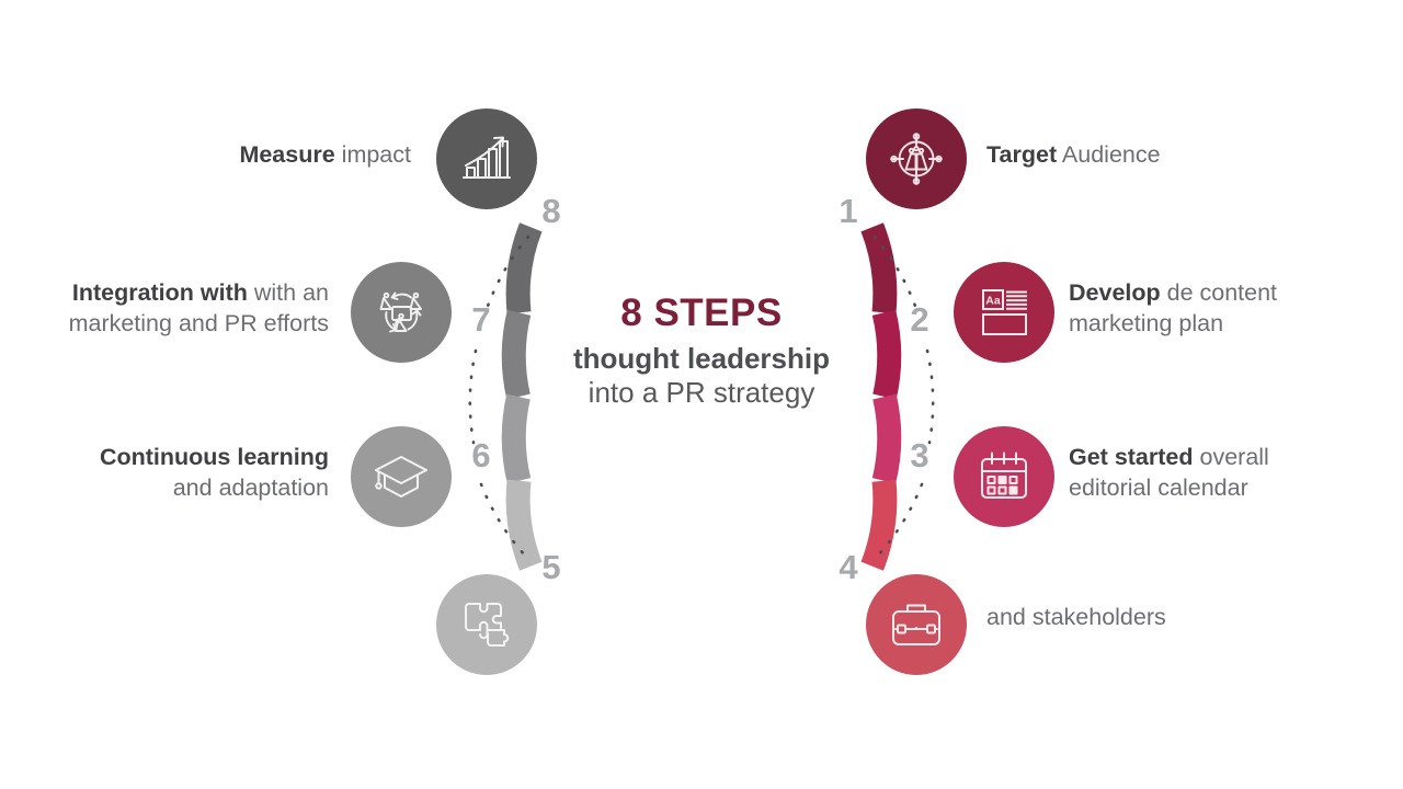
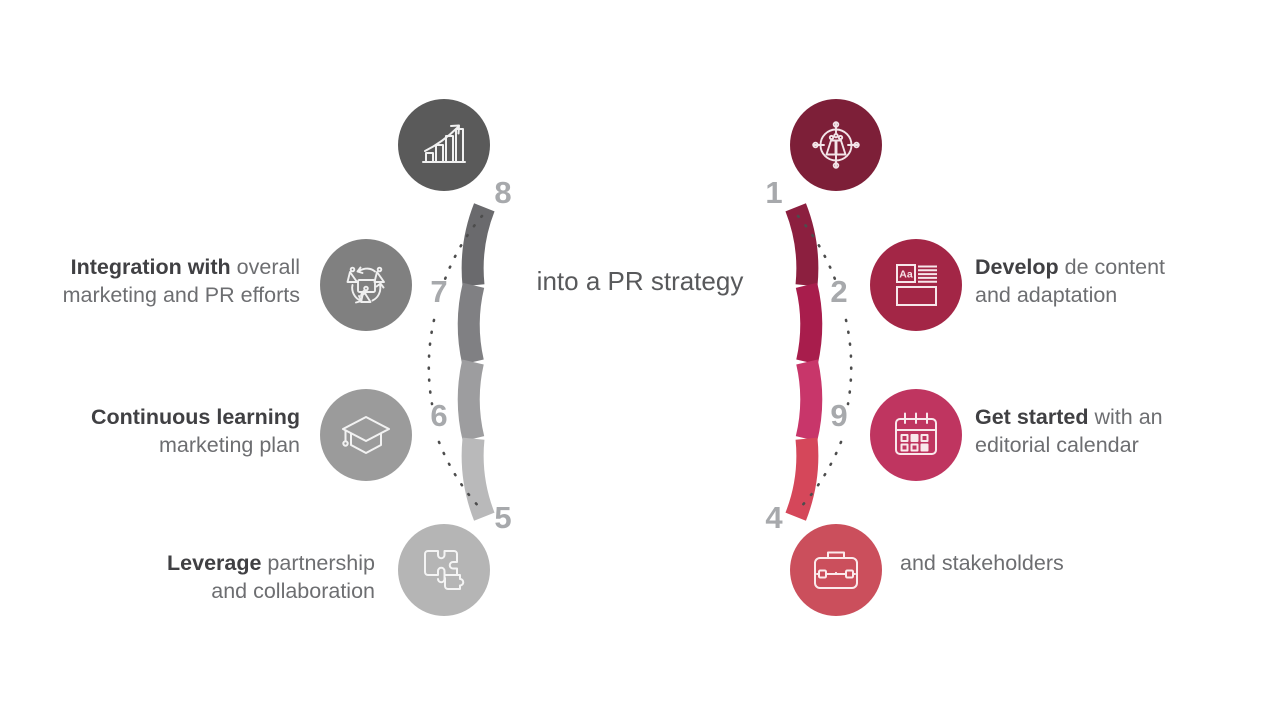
- 8 STEPS
- thought leadership
  into a PR strategy
  1
  2
- 3
+ 9
  4
  8
  7
  6
  5
  Aa
- Target Audience
  Develop de content
- marketing plan
+ and adaptation
- Get started overall
+ Get started with an
  editorial calendar
  and stakeholders
- Measure impact
- Integration with with an
+ Integration with overall
  marketing and PR efforts
  Continuous learning
- and adaptation
+ marketing plan
+ Leverage partnership
+ and collaboration
